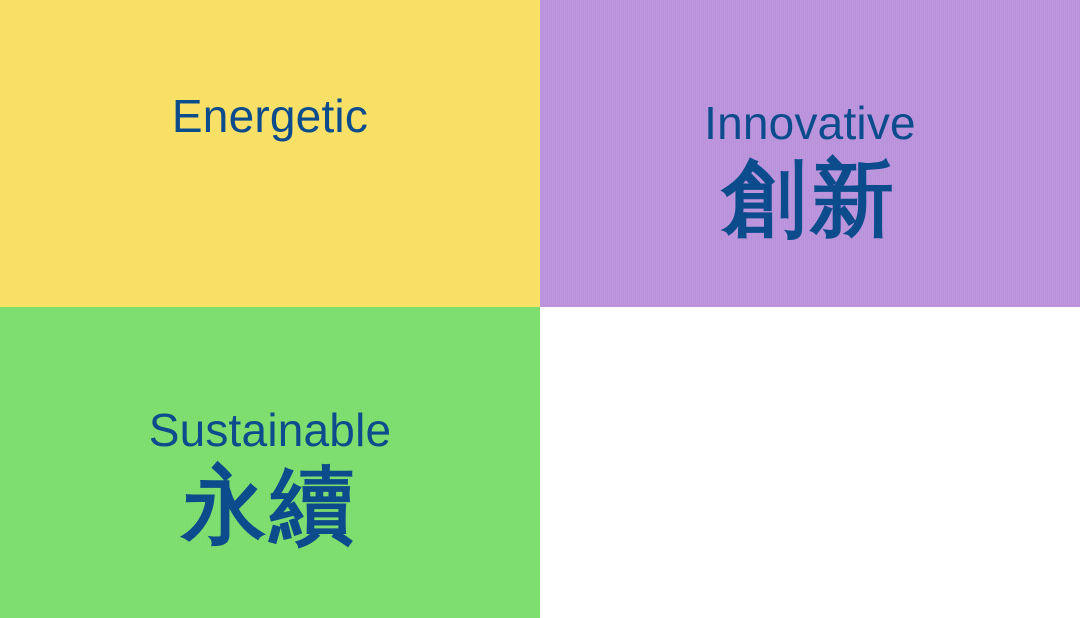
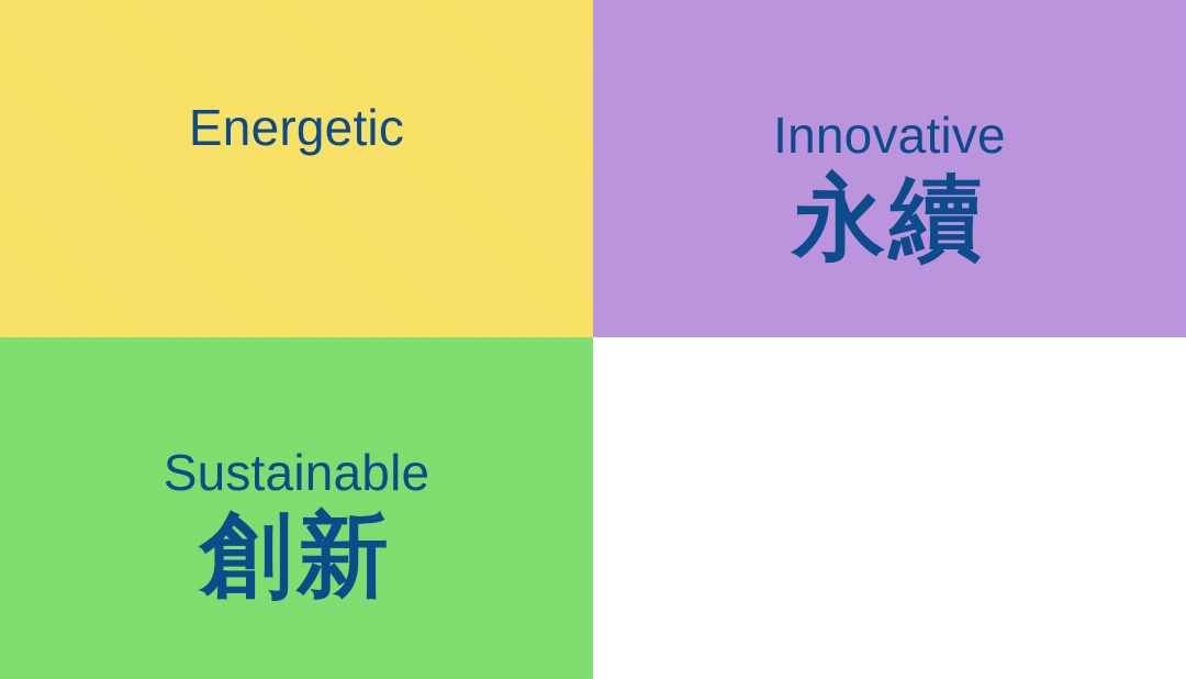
  Energetic
  Innovative
- 創新
+ 永續
  Sustainable
- 永續
+ 創新
